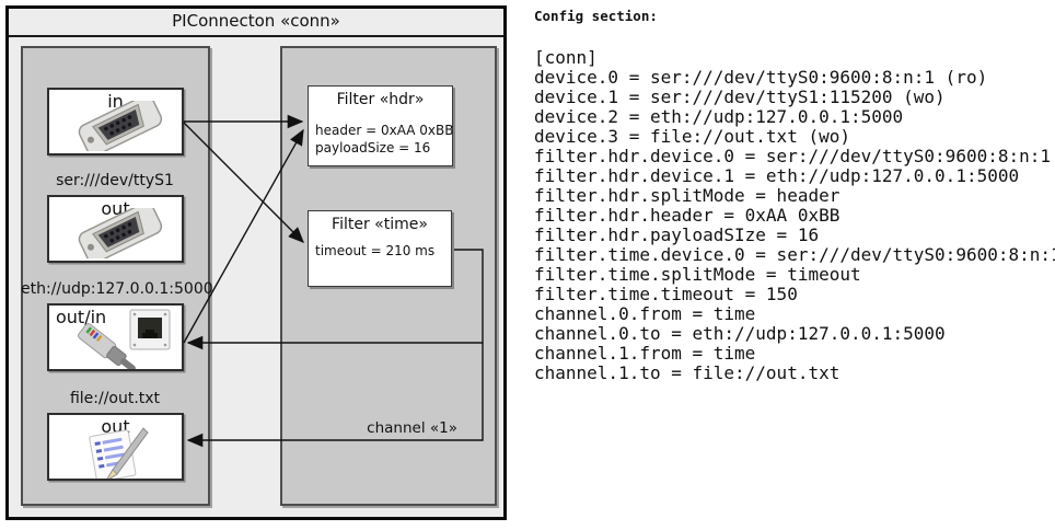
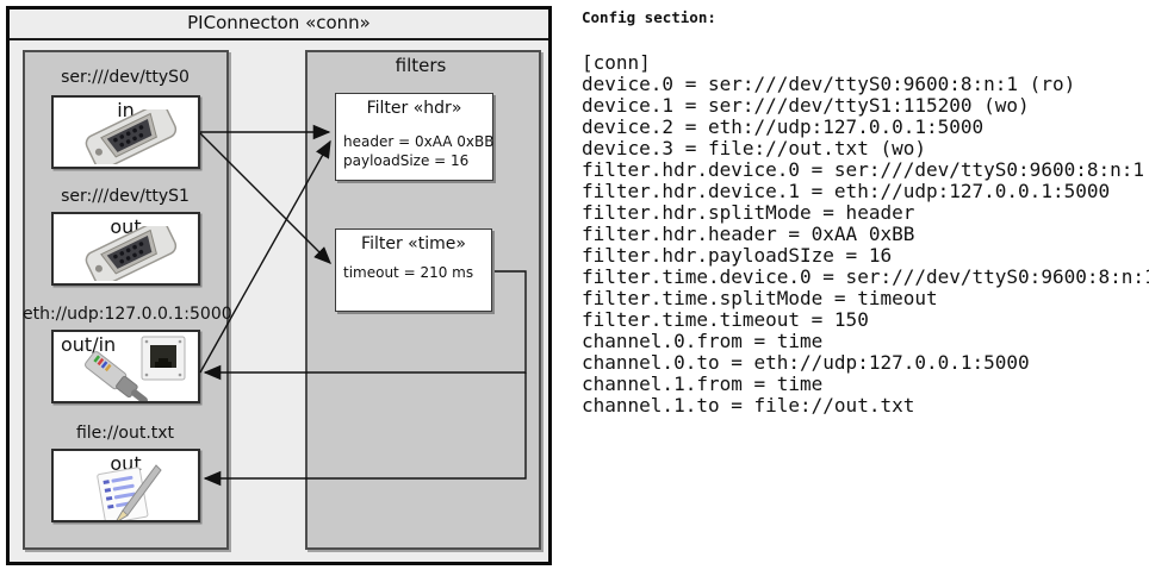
  PIConnecton «conn»
+ filters
+ ser:///dev/ttyS0
  in
  ser:///dev/ttyS1
  out
  eth://udp:127.0.0.1:5000
  out/in
  file://out.txt
  out
  Filter «hdr»
  header = 0xAA 0xBB
  payloadSize = 16
  Filter «time»
  timeout = 210 ms
- channel «1»
  Config section:
  [conn]
  device.0 = ser:///dev/ttyS0:9600:8:n:1 (ro)
  device.1 = ser:///dev/ttyS1:115200 (wo)
  device.2 = eth://udp:127.0.0.1:5000
  device.3 = file://out.txt (wo)
  filter.hdr.device.0 = ser:///dev/ttyS0:9600:8:n:1
  filter.hdr.device.1 = eth://udp:127.0.0.1:5000
  filter.hdr.splitMode = header
  filter.hdr.header = 0xAA 0xBB
  filter.hdr.payloadSIze = 16
  filter.time.device.0 = ser:///dev/ttyS0:9600:8:n:
  filter.time.splitMode = timeout
  filter.time.timeout = 150
  channel.0.from = time
  channel.0.to = eth://udp:127.0.0.1:5000
  channel.1.from = time
  channel.1.to = file://out.txt
